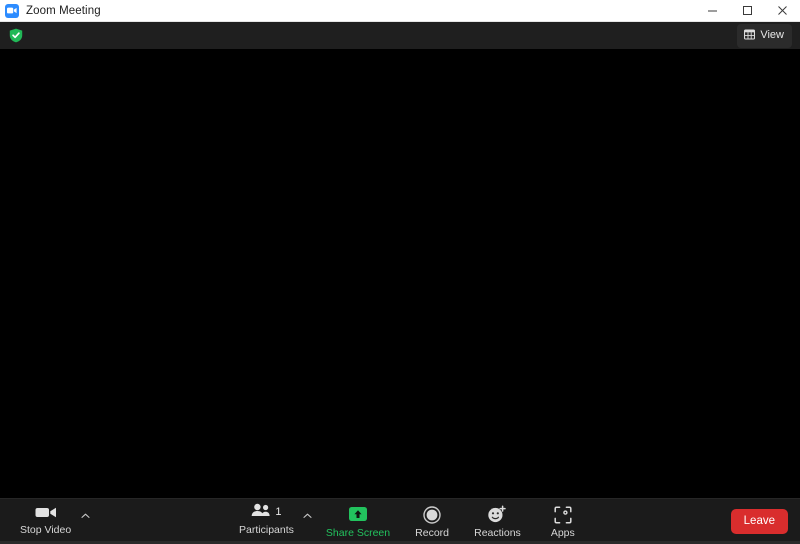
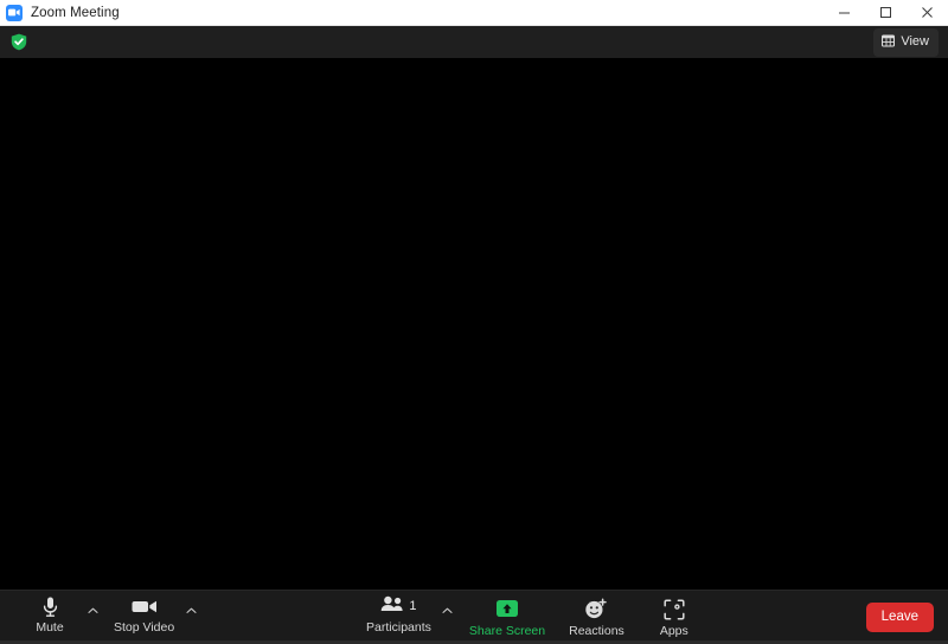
  Zoom Meeting
  View
+ Mute
  Stop Video
  1
  Participants
  Share Screen
- Record
  Reactions
  Apps
  Leave
